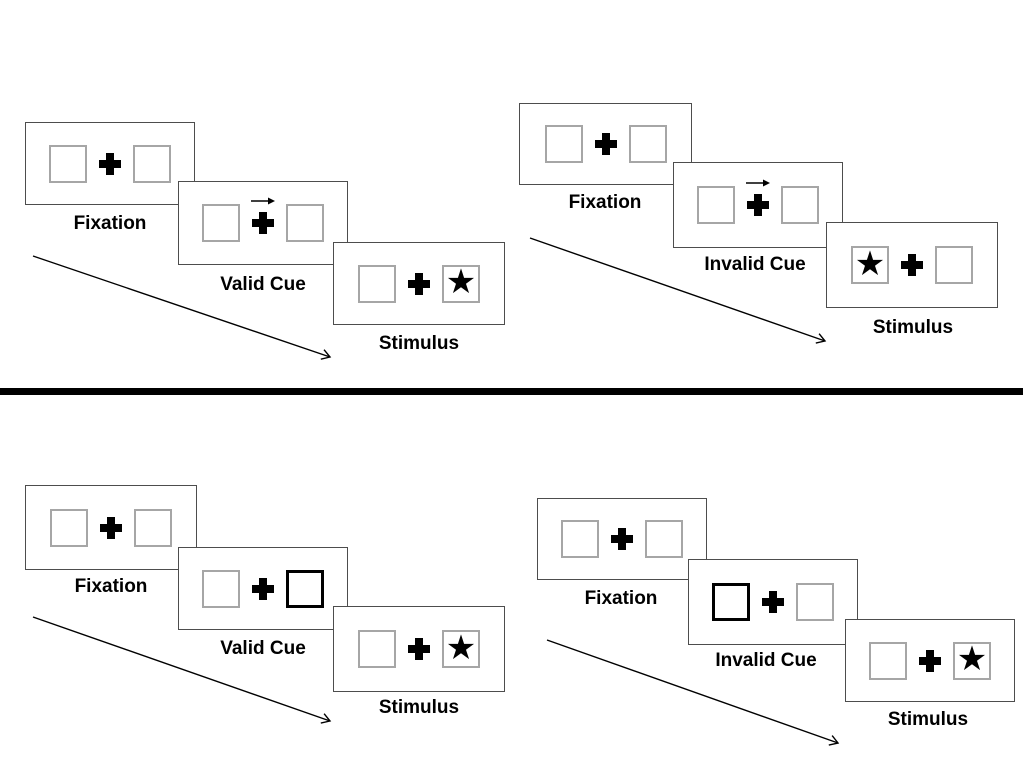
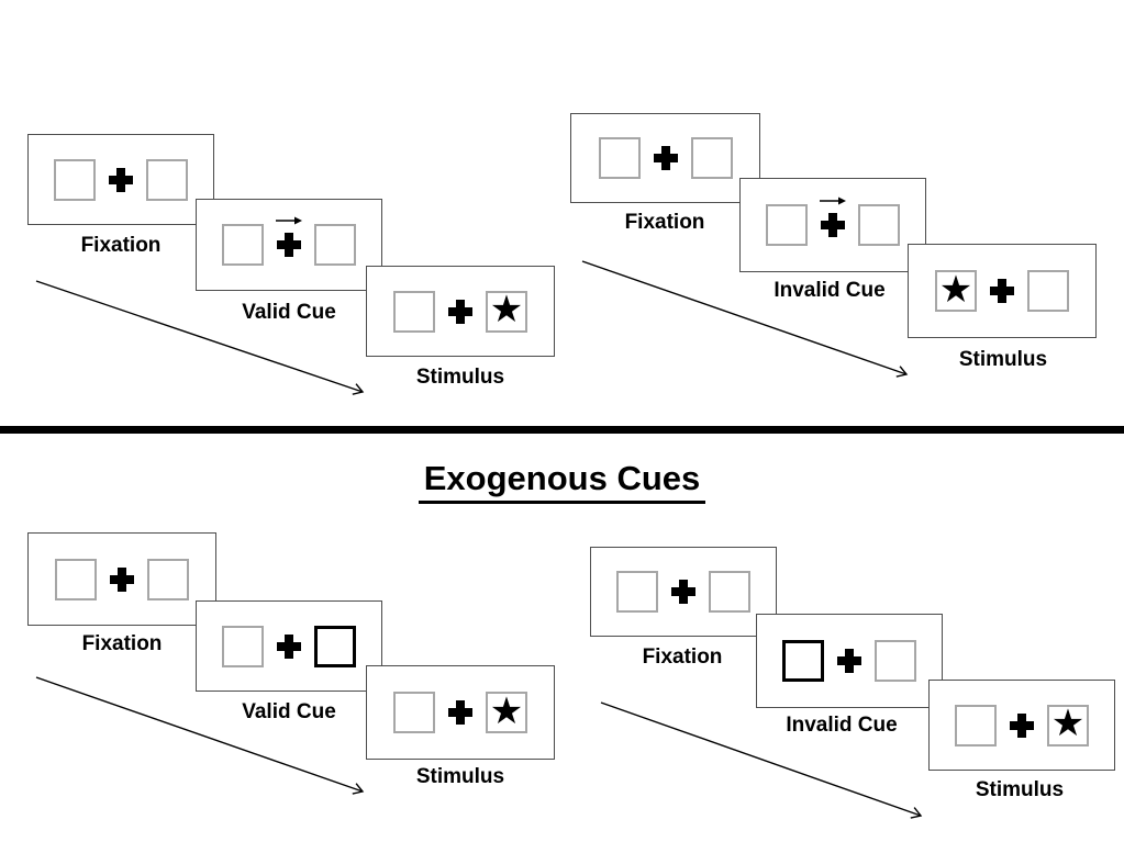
  Fixation
  Valid Cue
  ★
  Stimulus
  Fixation
  Invalid Cue
  ★
  Stimulus
+ Exogenous Cues
  Fixation
  Valid Cue
  ★
  Stimulus
  Fixation
  Invalid Cue
  ★
  Stimulus
